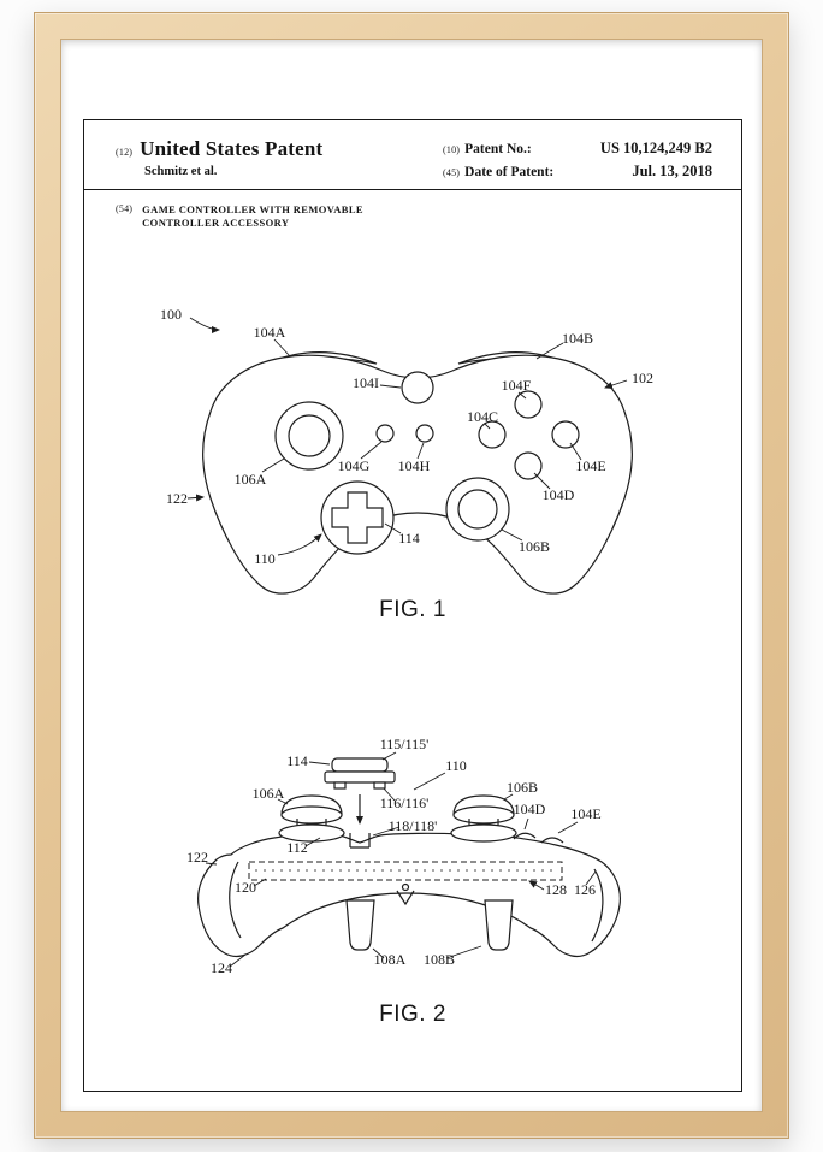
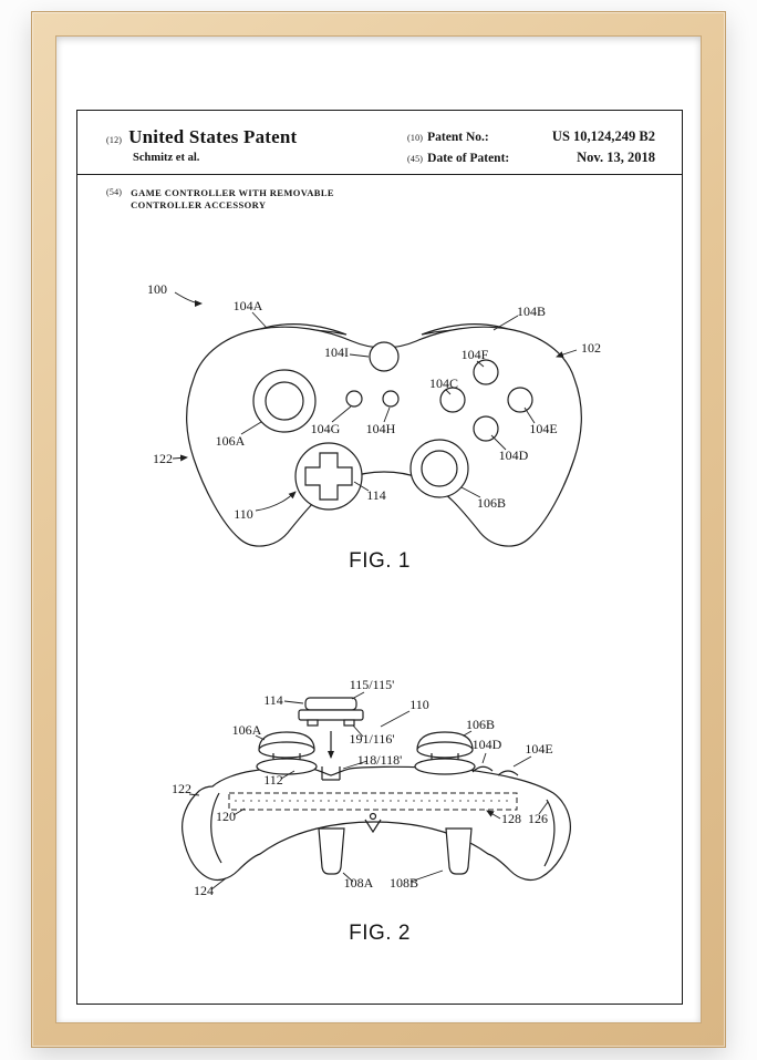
  (12)
  United States Patent
  Schmitz et al.
  (10)
  Patent No.:
  US 10,124,249 B2
  (45)
  Date of Patent:
- Jul. 13, 2018
+ Nov. 13, 2018
  (54)
  GAME CONTROLLER WITH REMOVABLE
  CONTROLLER ACCESSORY
  100
  104A
  104B
  102
  104I
  104F
  104C
  104E
  104D
  104G
  104H
  106A
  122
  110
  114
  106B
  FIG. 1
  114
  115/115'
  110
  106A
- 116/116'
+ 191/116'
  106B
  118/118'
  104D
  104E
  112
  122
  120
  128
  126
  108A
  108B
  124
  FIG. 2
